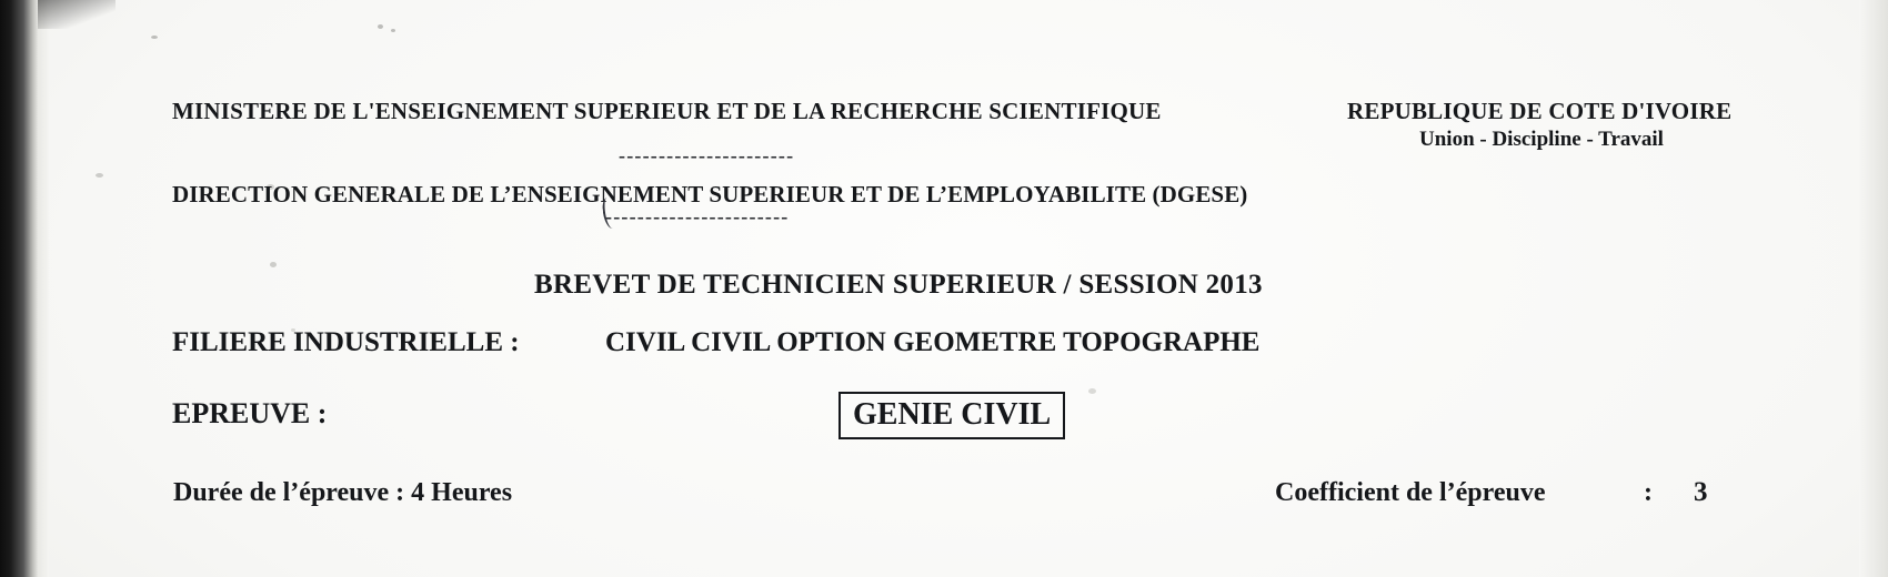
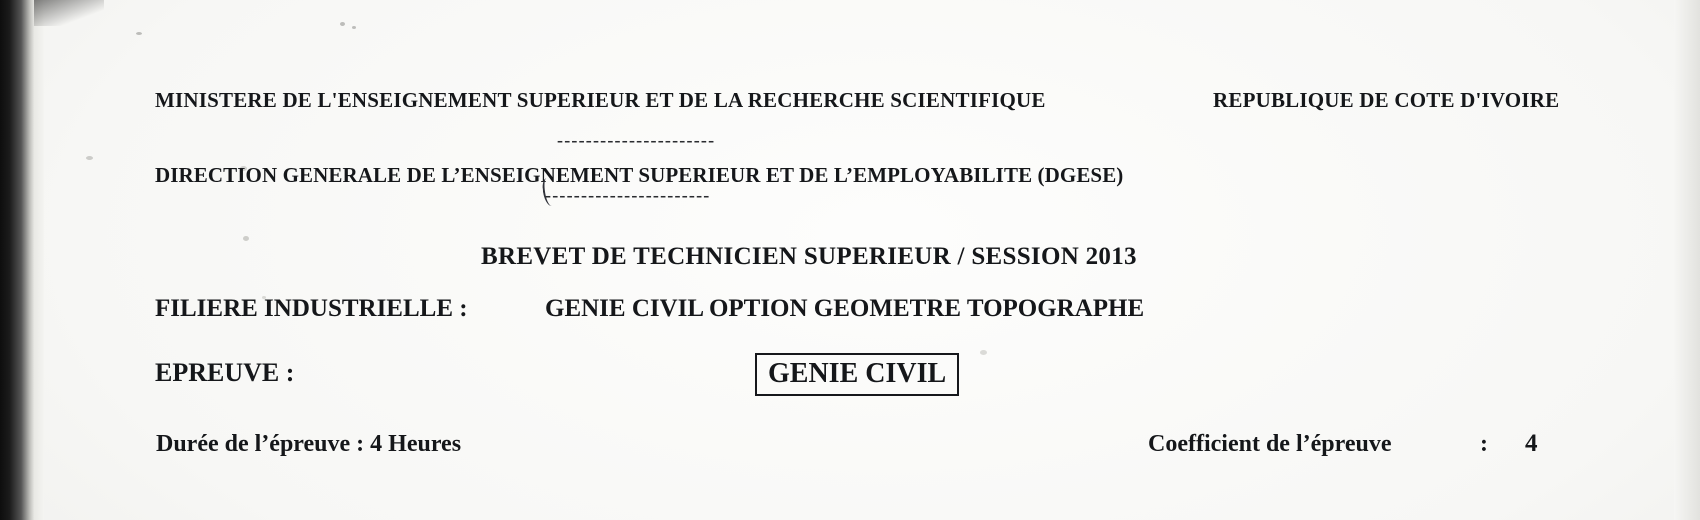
  MINISTERE DE L'ENSEIGNEMENT SUPERIEUR ET DE LA RECHERCHE SCIENTIFIQUE
  REPUBLIQUE DE COTE D'IVOIRE
- Union - Discipline - Travail
  ----------------------
  DIRECTION GENERALE DE L’ENSEIGNEMENT SUPERIEUR ET DE L’EMPLOYABILITE (DGESE)
  -----------------------
  BREVET DE TECHNICIEN SUPERIEUR / SESSION 2013
  FILIERE INDUSTRIELLE :
- CIVIL CIVIL OPTION GEOMETRE TOPOGRAPHE
+ GENIE CIVIL OPTION GEOMETRE TOPOGRAPHE
  EPREUVE :
  GENIE CIVIL
  Durée de l’épreuve : 4 Heures
  Coefficient de l’épreuve
  :
- 3
+ 4
